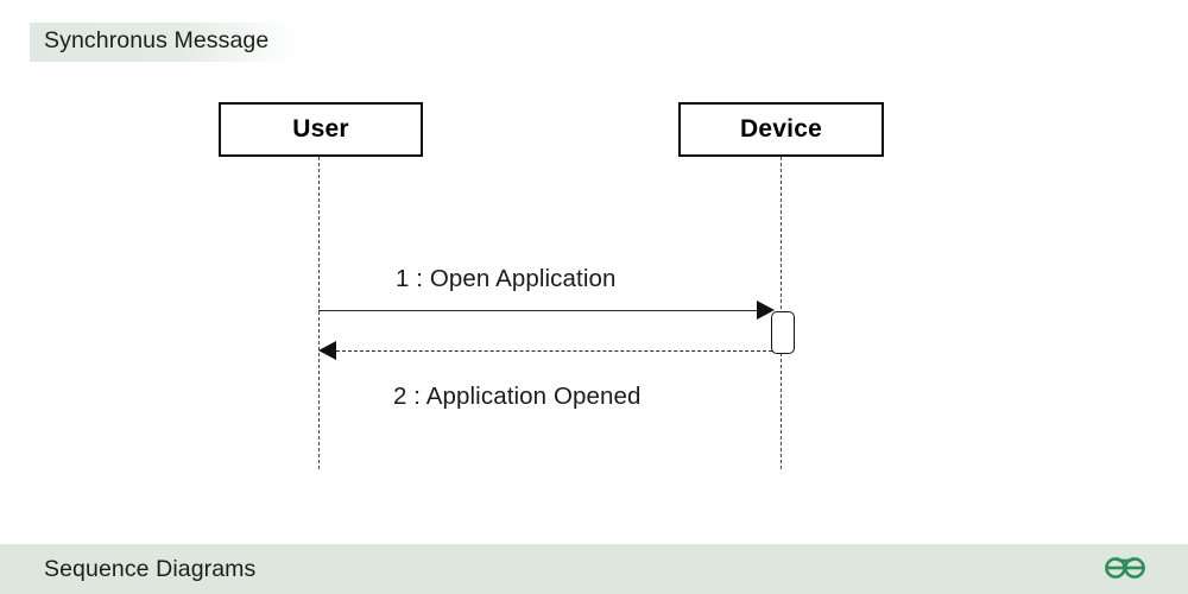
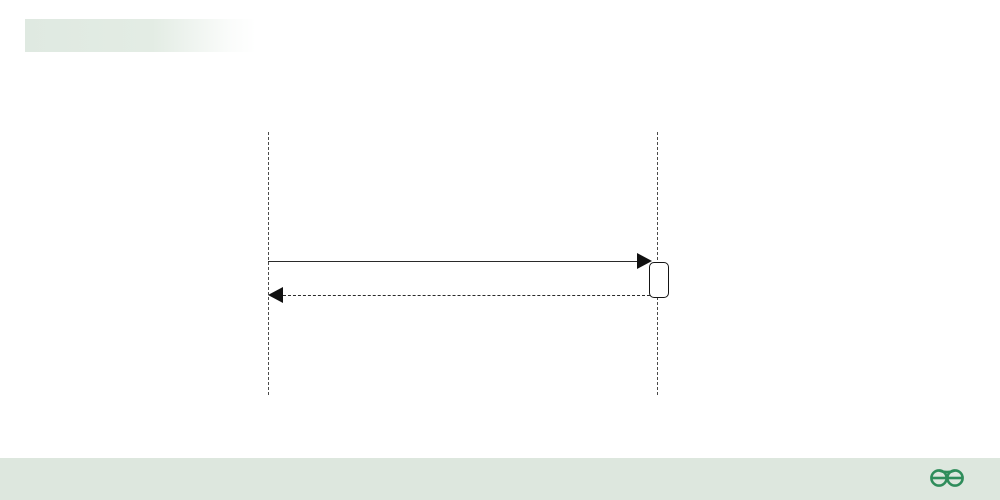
- Synchronus Message
- User
- Device
- 1 : Open Application
- 2 : Application Opened
- Sequence Diagrams
